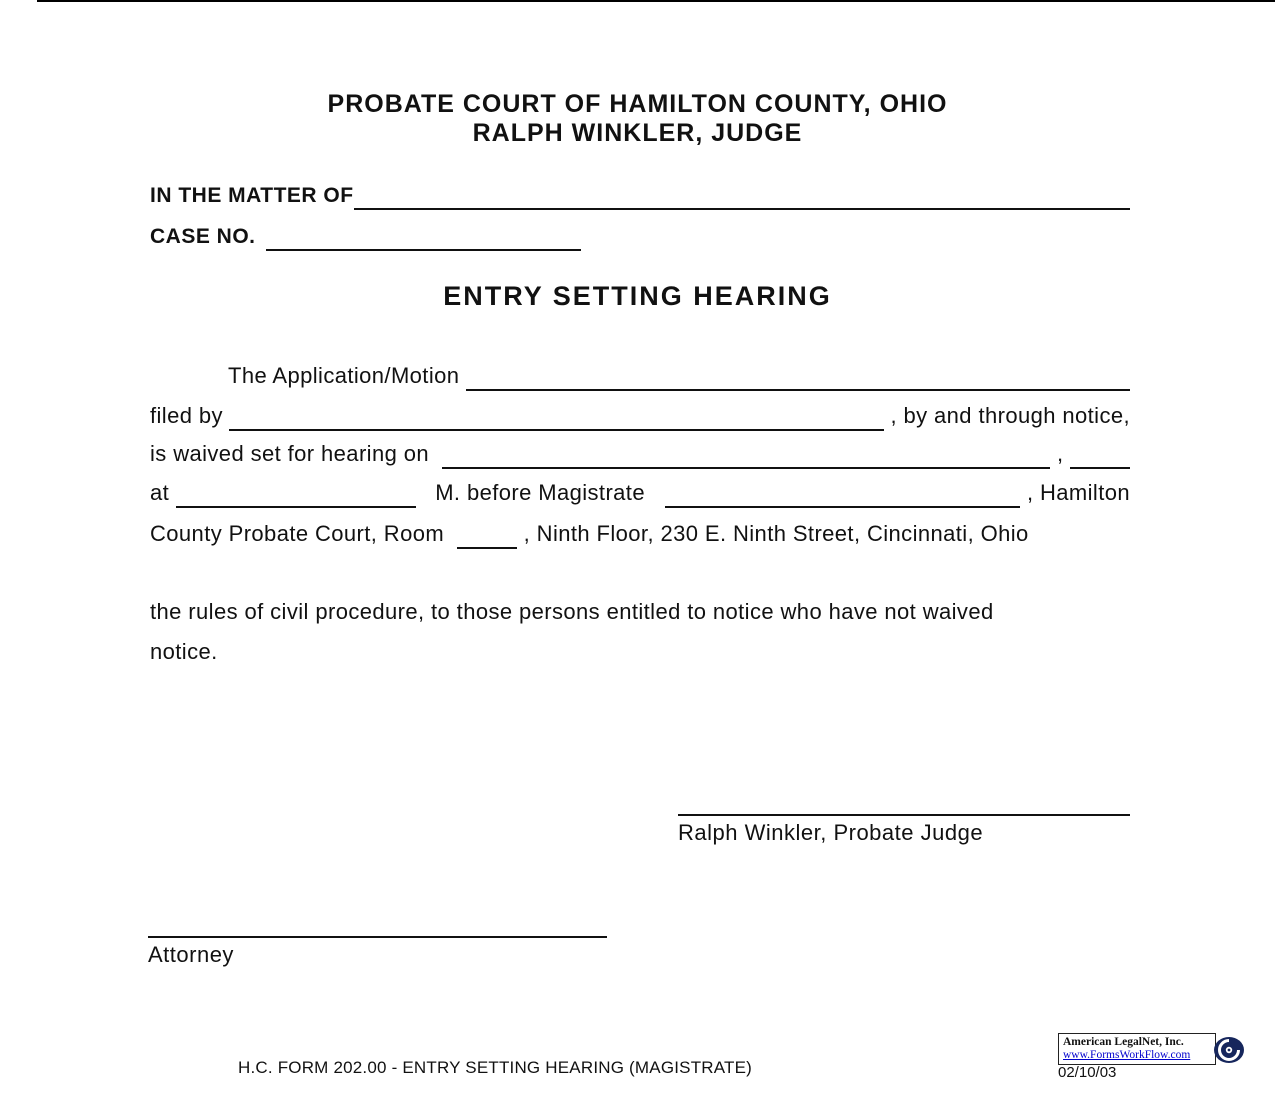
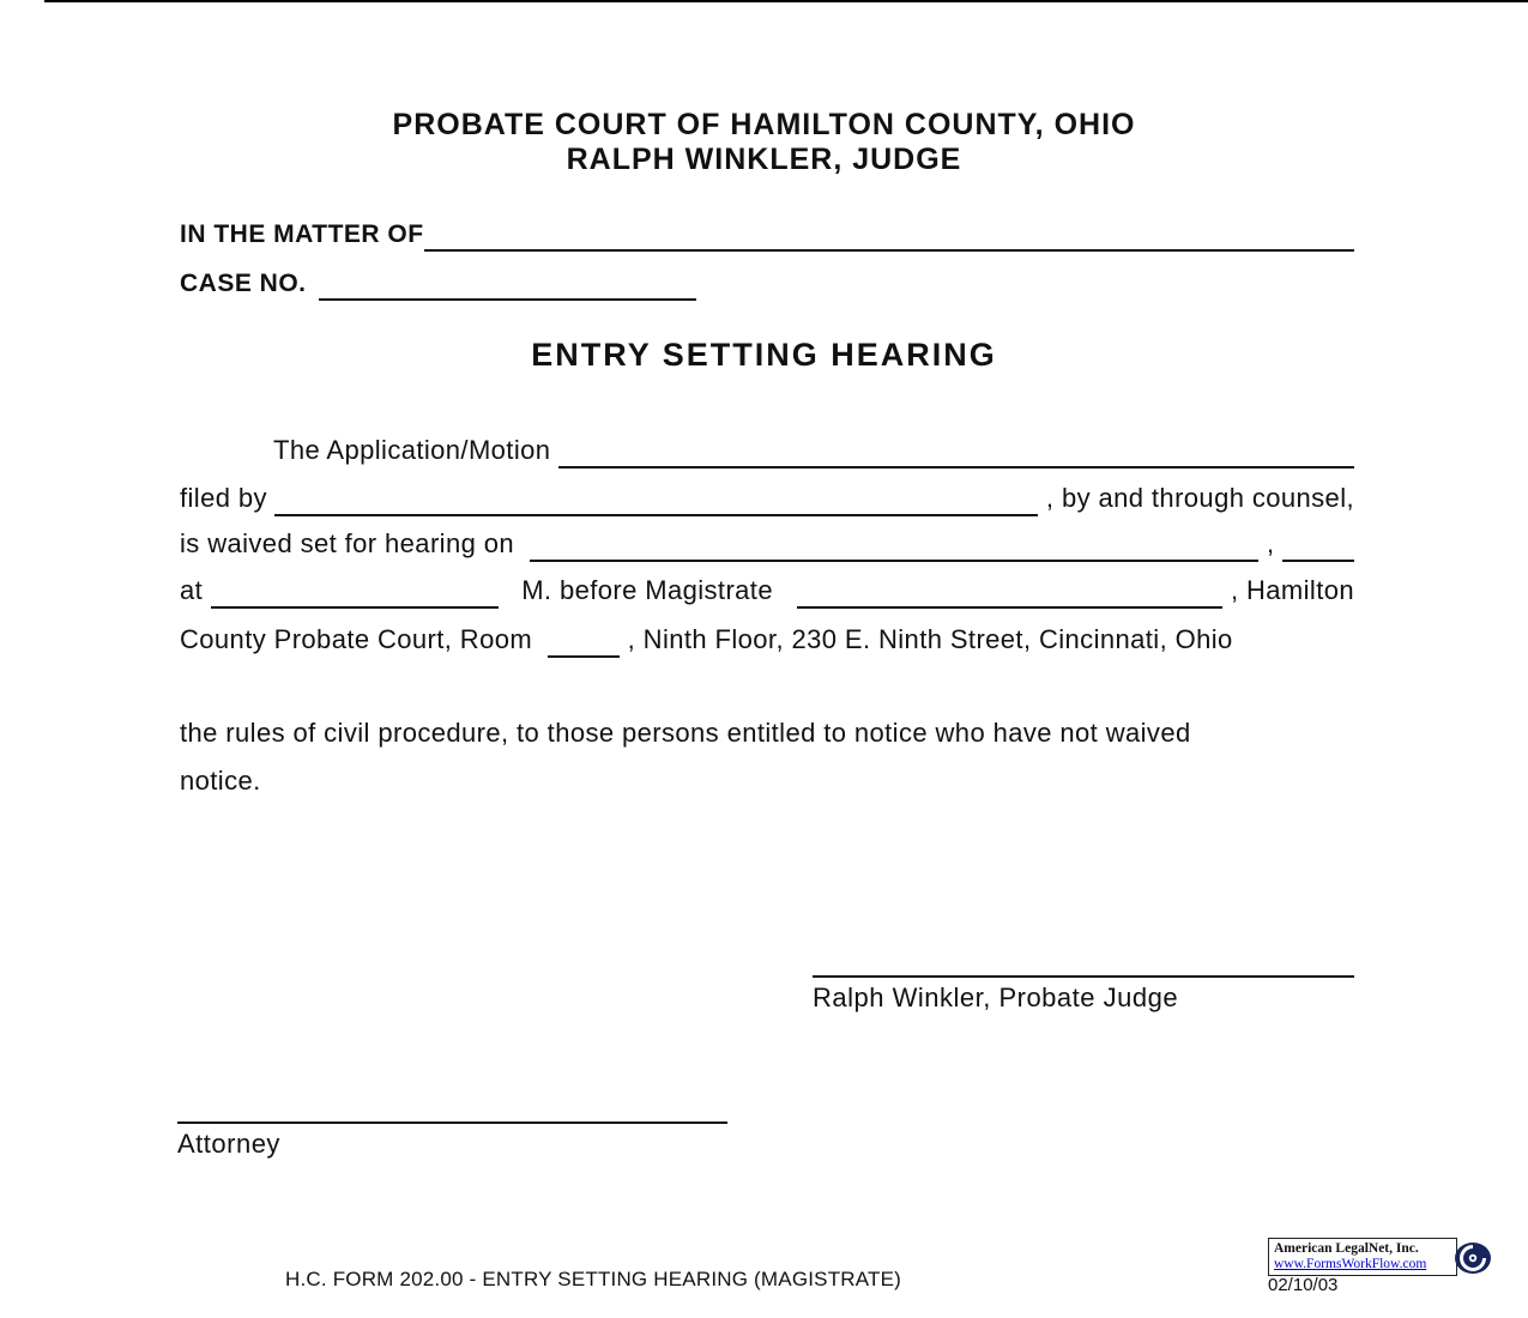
  PROBATE COURT OF HAMILTON COUNTY, OHIO
  RALPH WINKLER, JUDGE
  IN THE MATTER OF
  CASE NO.
  ENTRY SETTING HEARING
  The Application/Motion
  filed by
- , by and through notice,
+ , by and through counsel,
  is waived set for hearing on
  ,
  at
  M. before Magistrate
  , Hamilton
  County Probate Court, Room
  , Ninth Floor, 230 E. Ninth Street, Cincinnati, Ohio
  the rules of civil procedure, to those persons entitled to notice who have not waived
  notice.
  Ralph Winkler, Probate Judge
  Attorney
  H.C. FORM 202.00 - ENTRY SETTING HEARING (MAGISTRATE)
  American LegalNet, Inc.
  www.FormsWorkFlow.com
  02/10/03
